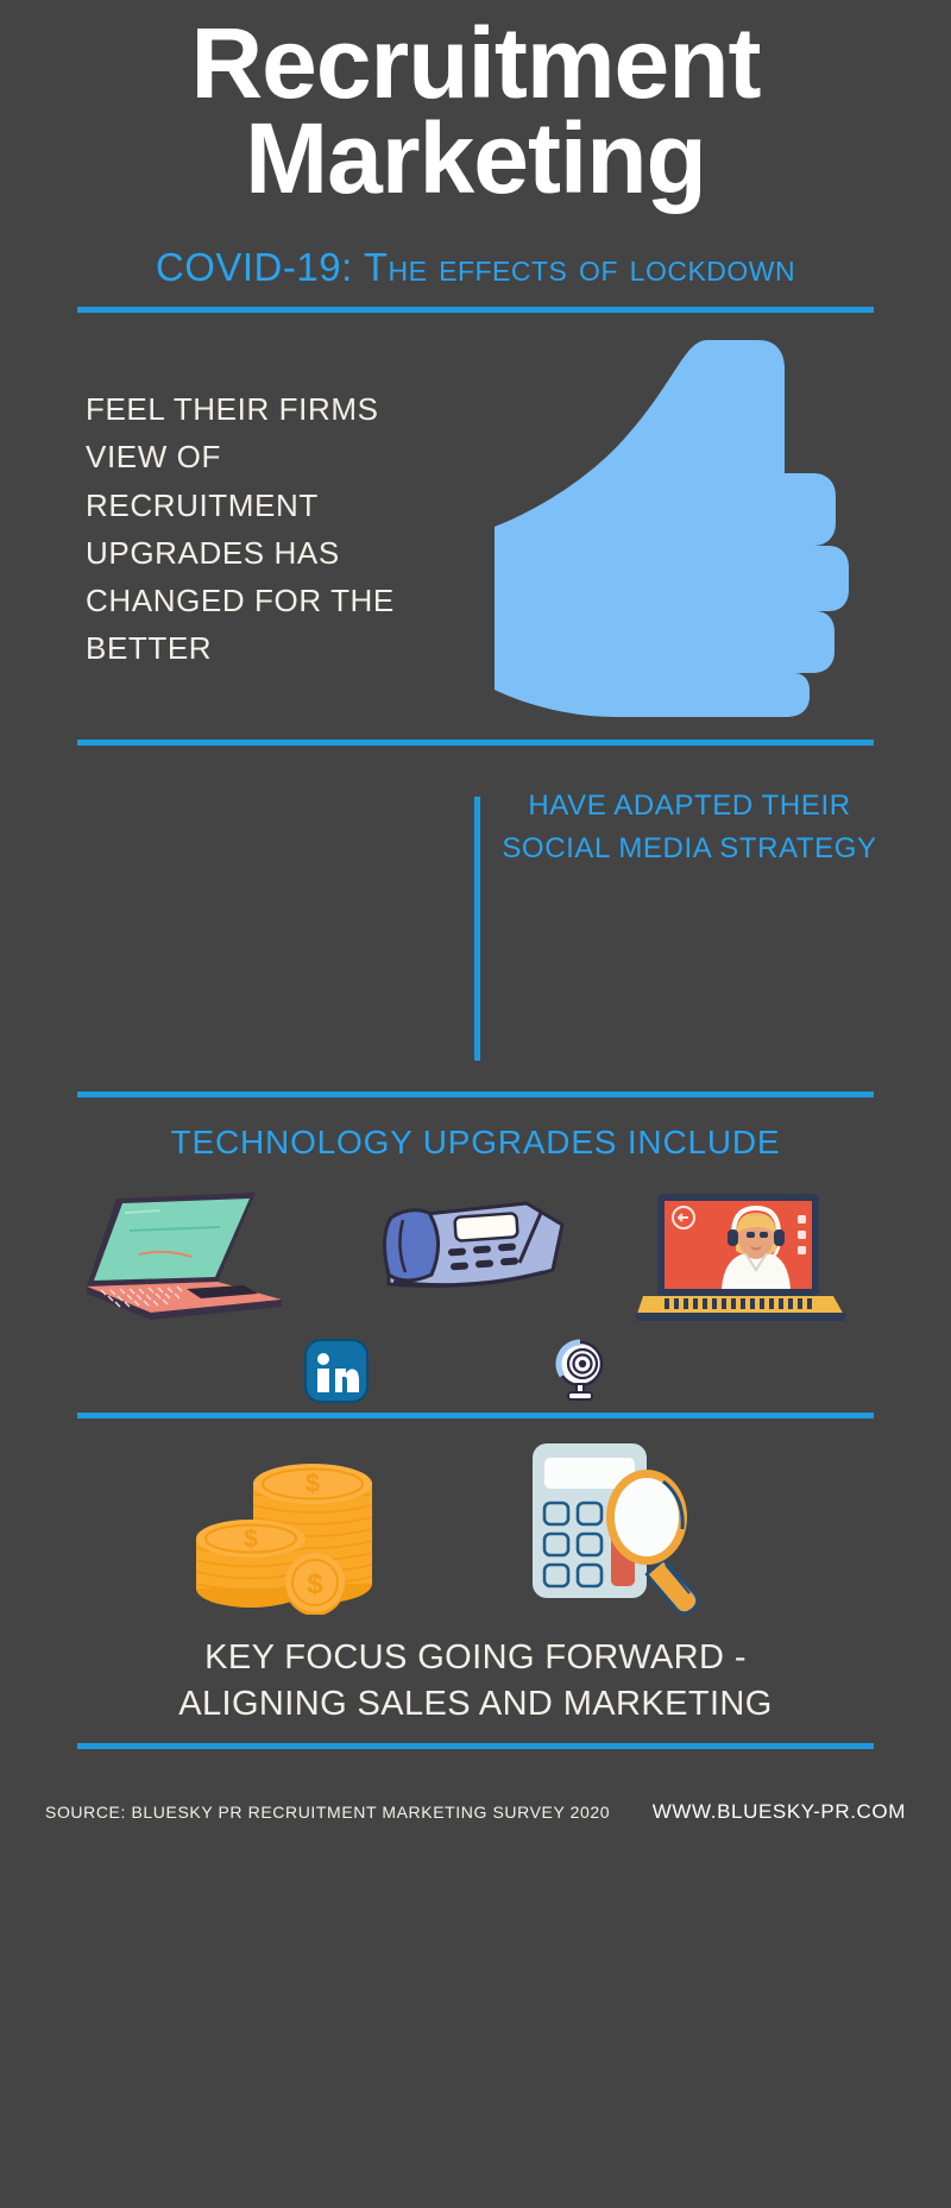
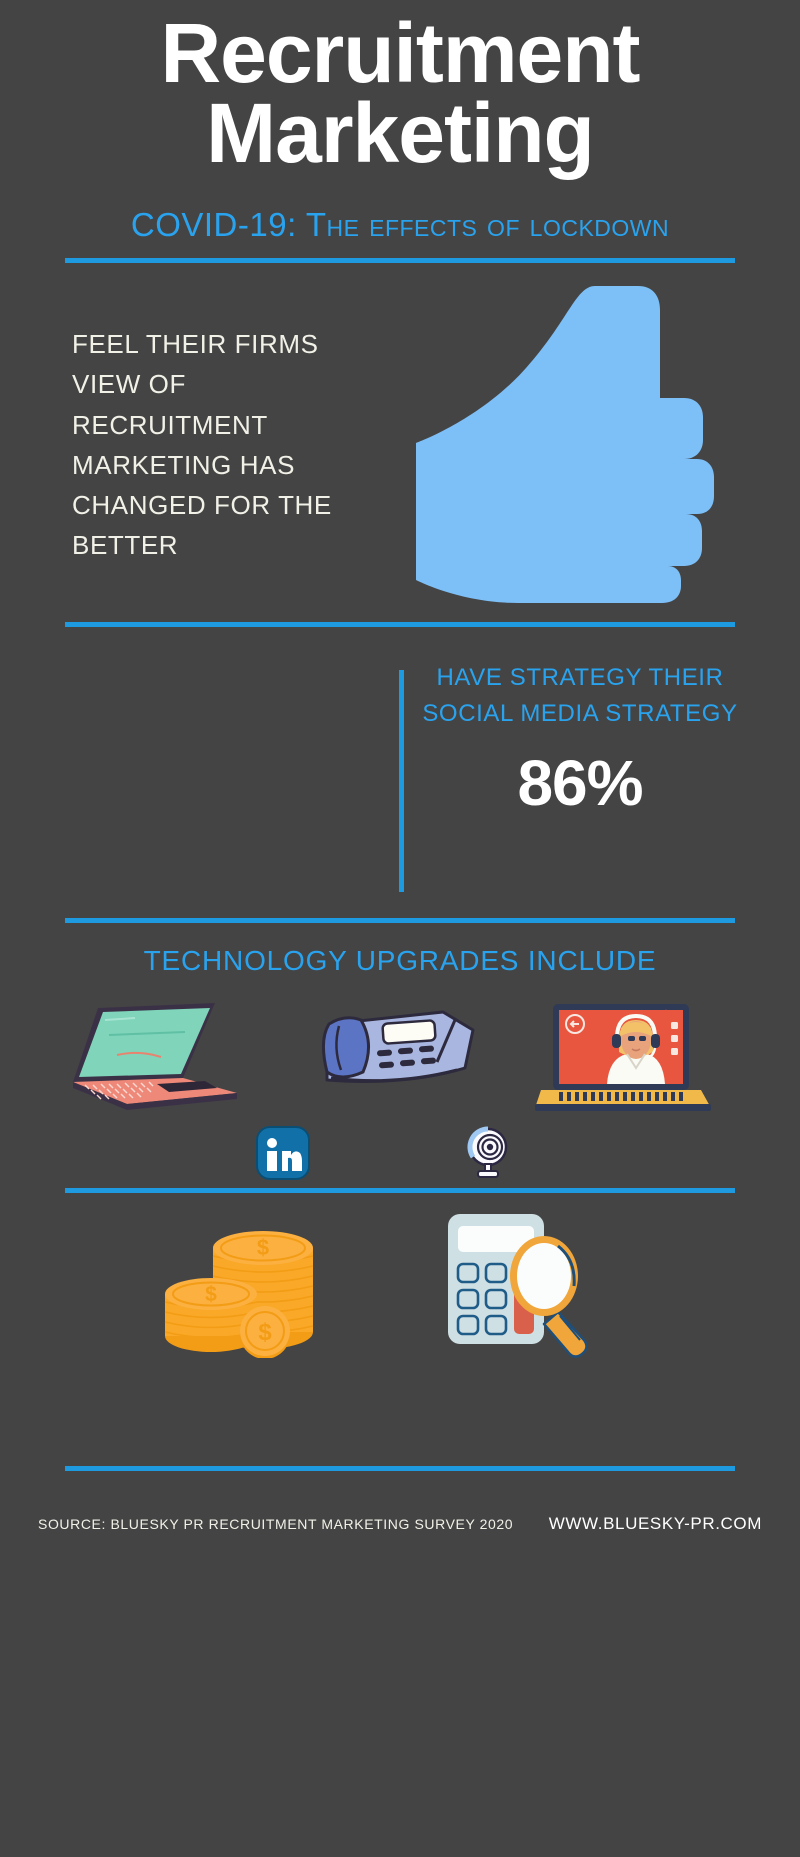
  Recruitment
  Marketing
  COVID-19: The effects of lockdown
- FEEL THEIR FIRMS VIEW OF RECRUITMENT UPGRADES HAS CHANGED FOR THE BETTER
+ FEEL THEIR FIRMS VIEW OF RECRUITMENT MARKETING HAS CHANGED FOR THE BETTER
- HAVE ADAPTED THEIR SOCIAL MEDIA STRATEGY
+ HAVE STRATEGY THEIR SOCIAL MEDIA STRATEGY
+ 86%
  TECHNOLOGY UPGRADES INCLUDE
  $
  $
  $
- KEY FOCUS GOING FORWARD -
- ALIGNING SALES AND MARKETING
  SOURCE: BLUESKY PR RECRUITMENT MARKETING SURVEY 2020
  WWW.BLUESKY-PR.COM
